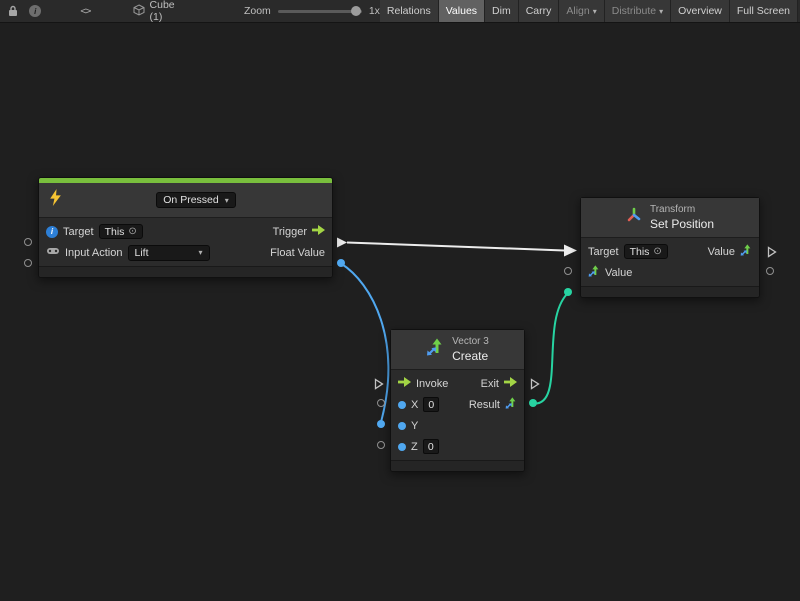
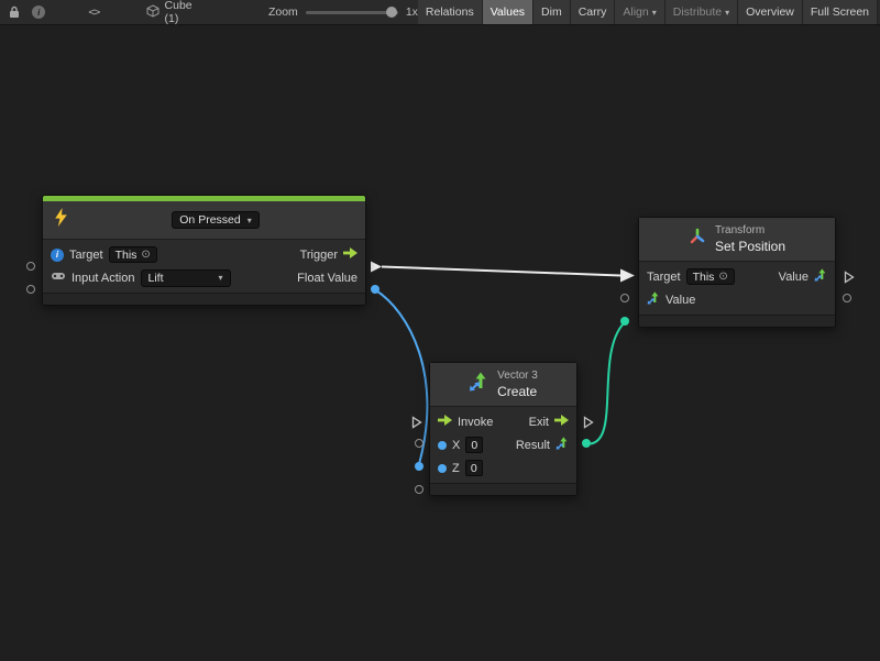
  i
  <>
  Cube (1)
  Zoom
  1x
  Relations
  Values
  Dim
  Carry
  Align
  ▾
  Distribute
  ▾
  Overview
  Full Screen
  On Pressed
  ▾
  i
  Target
  This
  ⊙
  Trigger
  Input Action
  Lift
  ▾
  Float Value
  Vector 3
  Create
  Invoke
  Exit
  X
  0
  Result
- Y
  Z
  0
  Transform
  Set Position
  Target
  This
  ⊙
  Value
  Value
